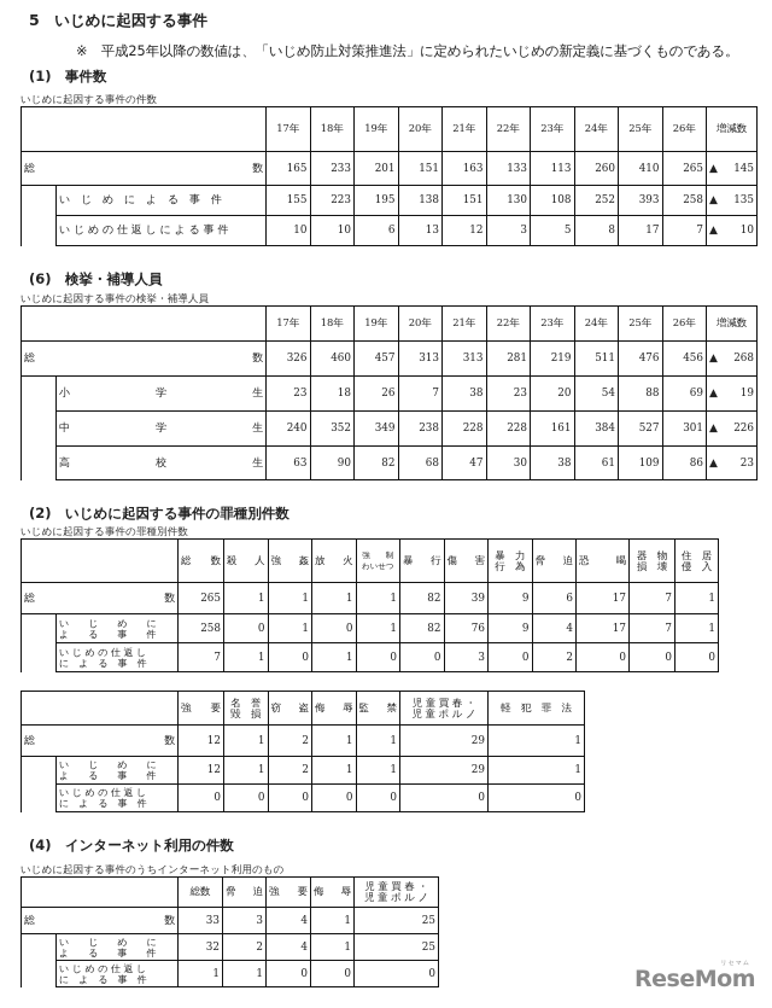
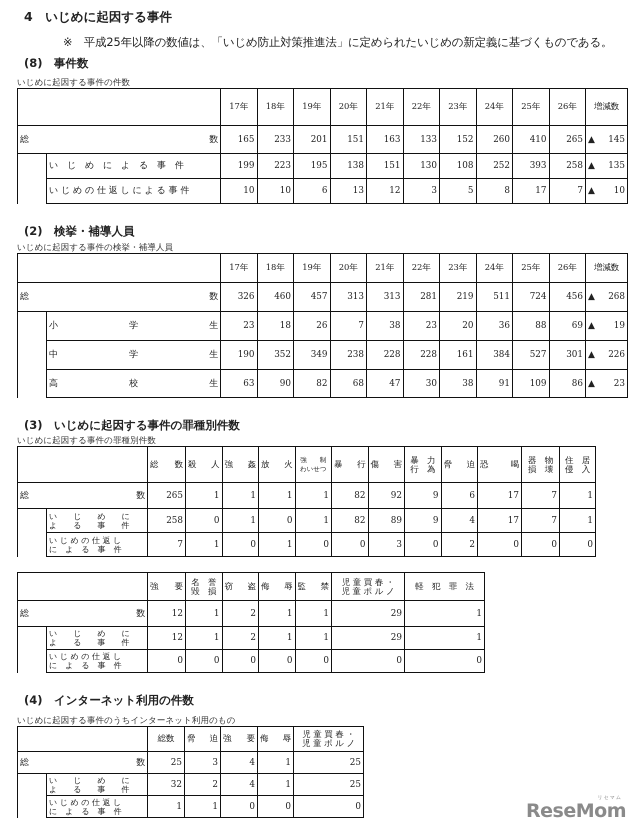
- 5 いじめに起因する事件
+ 4 いじめに起因する事件
  ※ 平成25年以降の数値は、「いじめ防止対策推進法」に定められたいじめの新定義に基づくものである。
- (1) 事件数
+ (8) 事件数
  いじめに起因する事件の件数
  	17年	18年	19年	20年	21年	22年	23年	24年	25年	26年	増減数
- 総 数	165	233	201	151	163	133	113	260	410	265	▲ 145
+ 総 数	165	233	201	151	163	133	152	260	410	265	▲ 145
- 	いじめによる事件	155	223	195	138	151	130	108	252	393	258	▲ 135
+ 	いじめによる事件	199	223	195	138	151	130	108	252	393	258	▲ 135
  いじめの仕返しによる事件	10	10	6	13	12	3	5	8	17	7	▲ 10
- (6) 検挙・補導人員
+ (2) 検挙・補導人員
  いじめに起因する事件の検挙・補導人員
  	17年	18年	19年	20年	21年	22年	23年	24年	25年	26年	増減数
- 総 数	326	460	457	313	313	281	219	511	476	456	▲ 268
+ 総 数	326	460	457	313	313	281	219	511	724	456	▲ 268
- 	小 学 生	23	18	26	7	38	23	20	54	88	69	▲ 19
+ 	小 学 生	23	18	26	7	38	23	20	36	88	69	▲ 19
- 中 学 生	240	352	349	238	228	228	161	384	527	301	▲ 226
+ 中 学 生	190	352	349	238	228	228	161	384	527	301	▲ 226
- 高 校 生	63	90	82	68	47	30	38	61	109	86	▲ 23
+ 高 校 生	63	90	82	68	47	30	38	91	109	86	▲ 23
- (2) いじめに起因する事件の罪種別件数
+ (3) いじめに起因する事件の罪種別件数
  いじめに起因する事件の罪種別件数
  	総 数	殺 人	強 姦	放 火	強 制わいせつ	暴 行	傷 害	暴 力行 為	脅 迫	恐 喝	器 物損 壊	住 居侵 入
- 総 数	265	1	1	1	1	82	39	9	6	17	7	1
+ 総 数	265	1	1	1	1	82	92	9	6	17	7	1
- 	い じ め によ る 事 件	258	0	1	0	1	82	76	9	4	17	7	1
+ 	い じ め によ る 事 件	258	0	1	0	1	82	89	9	4	17	7	1
  い じ め の 仕 返 しに よ る 事 件	7	1	0	1	0	0	3	0	2	0	0	0
  	強 要	名 誉毀 損	窃 盗	侮 辱	監 禁	児 童 買 春 ・児 童 ポ ル ノ	軽 犯 罪 法
  総 数	12	1	2	1	1	29	1
  	い じ め によ る 事 件	12	1	2	1	1	29	1
  い じ め の 仕 返 しに よ る 事 件	0	0	0	0	0	0	0
  (4) インターネット利用の件数
  いじめに起因する事件のうちインターネット利用のもの
  	総数	脅 迫	強 要	侮 辱	児 童 買 春 ・児 童 ポ ル ノ
- 総 数	33	3	4	1	25
+ 総 数	25	3	4	1	25
  	い じ め によ る 事 件	32	2	4	1	25
  い じ め の 仕 返 しに よ る 事 件	1	1	0	0	0
  ReseMom
